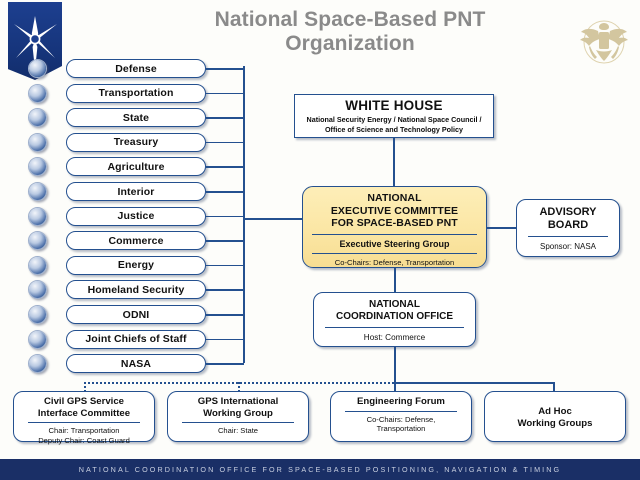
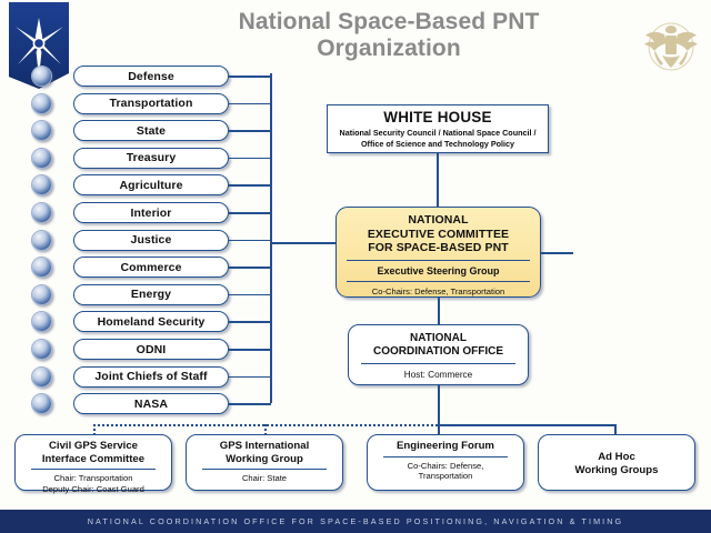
  National Space-Based PNT
  Organization
  Defense
  Transportation
  State
  Treasury
  Agriculture
  Interior
  Justice
  Commerce
  Energy
  Homeland Security
  ODNI
  Joint Chiefs of Staff
  NASA
  WHITE HOUSE
- National Security Energy / National Space Council /
+ National Security Council / National Space Council /
  Office of Science and Technology Policy
  NATIONAL
  EXECUTIVE COMMITTEE
  FOR SPACE-BASED PNT
  Executive Steering Group
  Co-Chairs: Defense, Transportation
- ADVISORY
- BOARD
- Sponsor: NASA
  NATIONAL
  COORDINATION OFFICE
  Host: Commerce
  Civil GPS Service
  Interface Committee
  Chair: Transportation
  Deputy Chair: Coast Guard
  GPS International
  Working Group
  Chair: State
  Engineering Forum
  Co-Chairs: Defense,
  Transportation
  Ad Hoc
  Working Groups
  NATIONAL COORDINATION OFFICE FOR SPACE-BASED POSITIONING, NAVIGATION & TIMING
